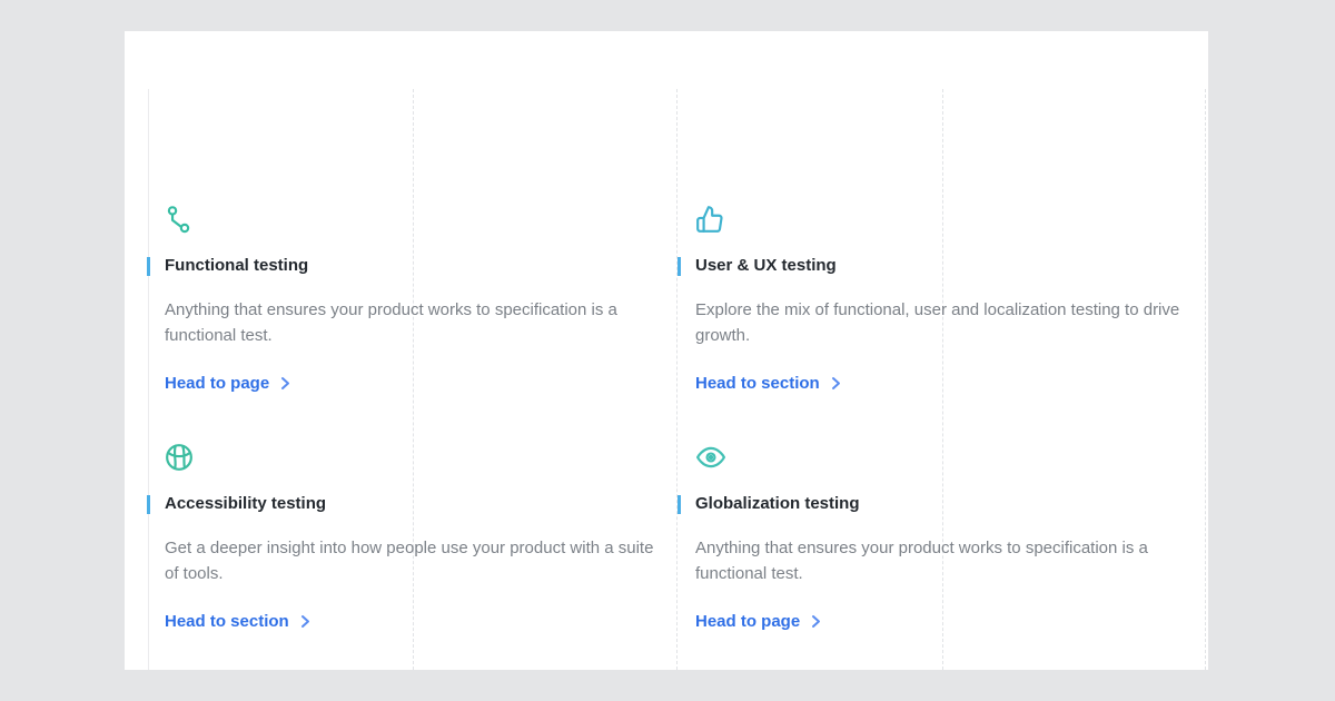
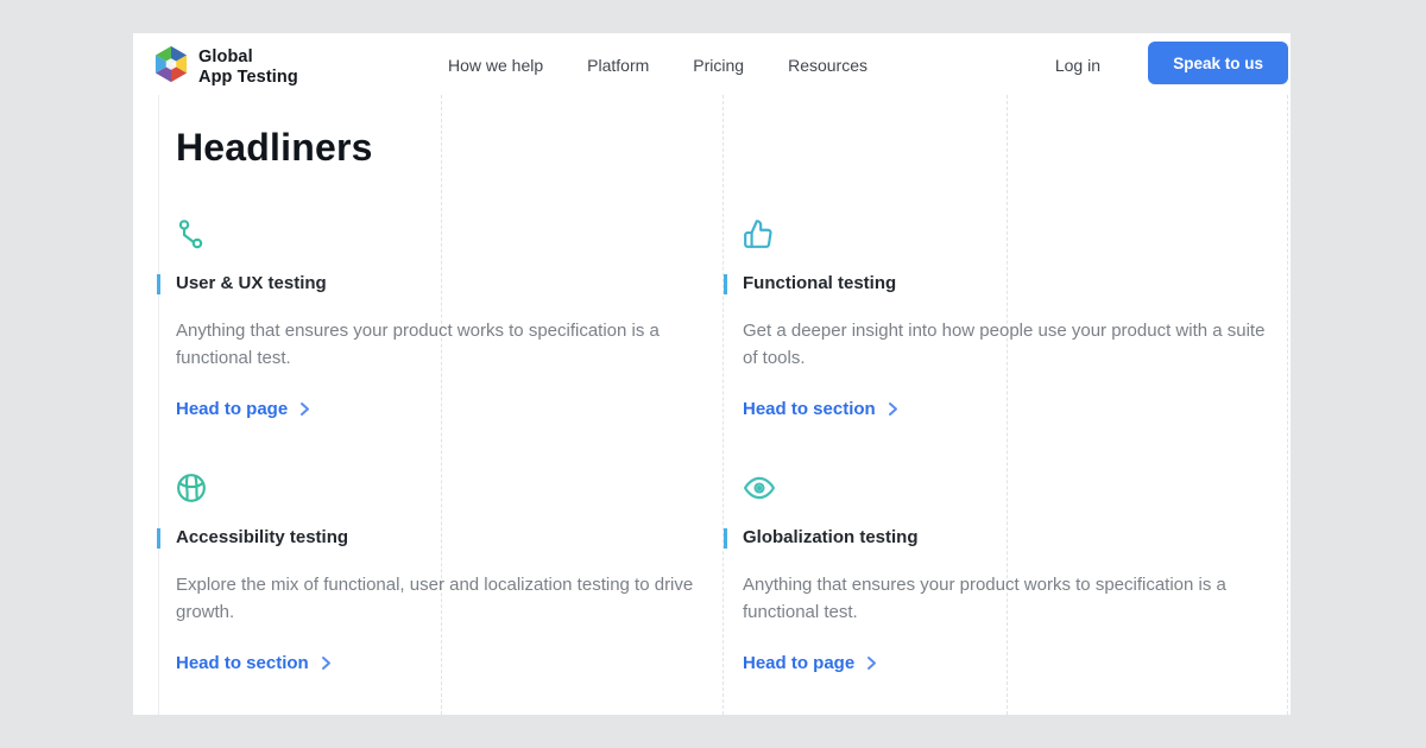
+ Global
+ App Testing
+ How we help
+ Platform
+ Pricing
+ Resources
+ Log in
+ Speak to us
+ Headliners
- Functional testing
+ User & UX testing
  Anything that ensures your product works to specification is a functional test.
  Head to page
- User & UX testing
+ Functional testing
- Explore the mix of functional, user and localization testing to drive growth.
+ Get a deeper insight into how people use your product with a suite of tools.
  Head to section
  Accessibility testing
- Get a deeper insight into how people use your product with a suite of tools.
+ Explore the mix of functional, user and localization testing to drive growth.
  Head to section
  Globalization testing
  Anything that ensures your product works to specification is a functional test.
  Head to page
